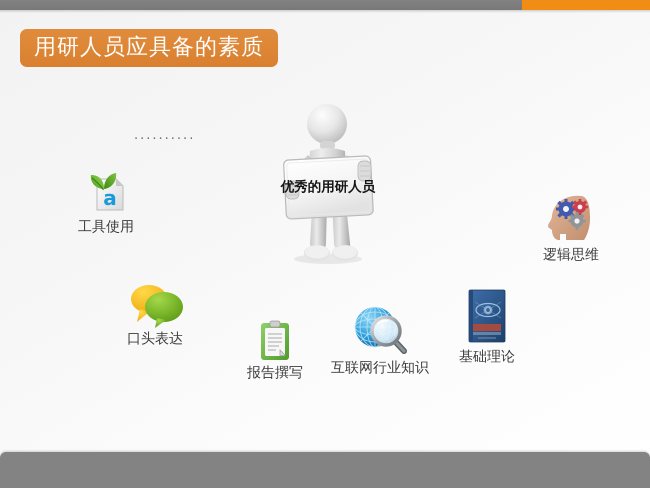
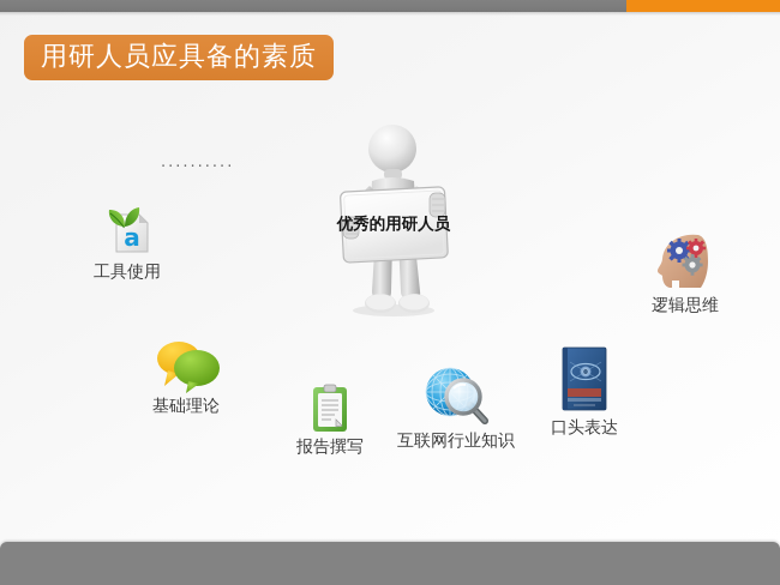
  用研人员应具备的素质
  ..........
  优秀的用研人员
  a
  工具使用
- 口头表达
+ 基础理论
  报告撰写
  互联网行业知识
- 基础理论
+ 口头表达
  逻辑思维
